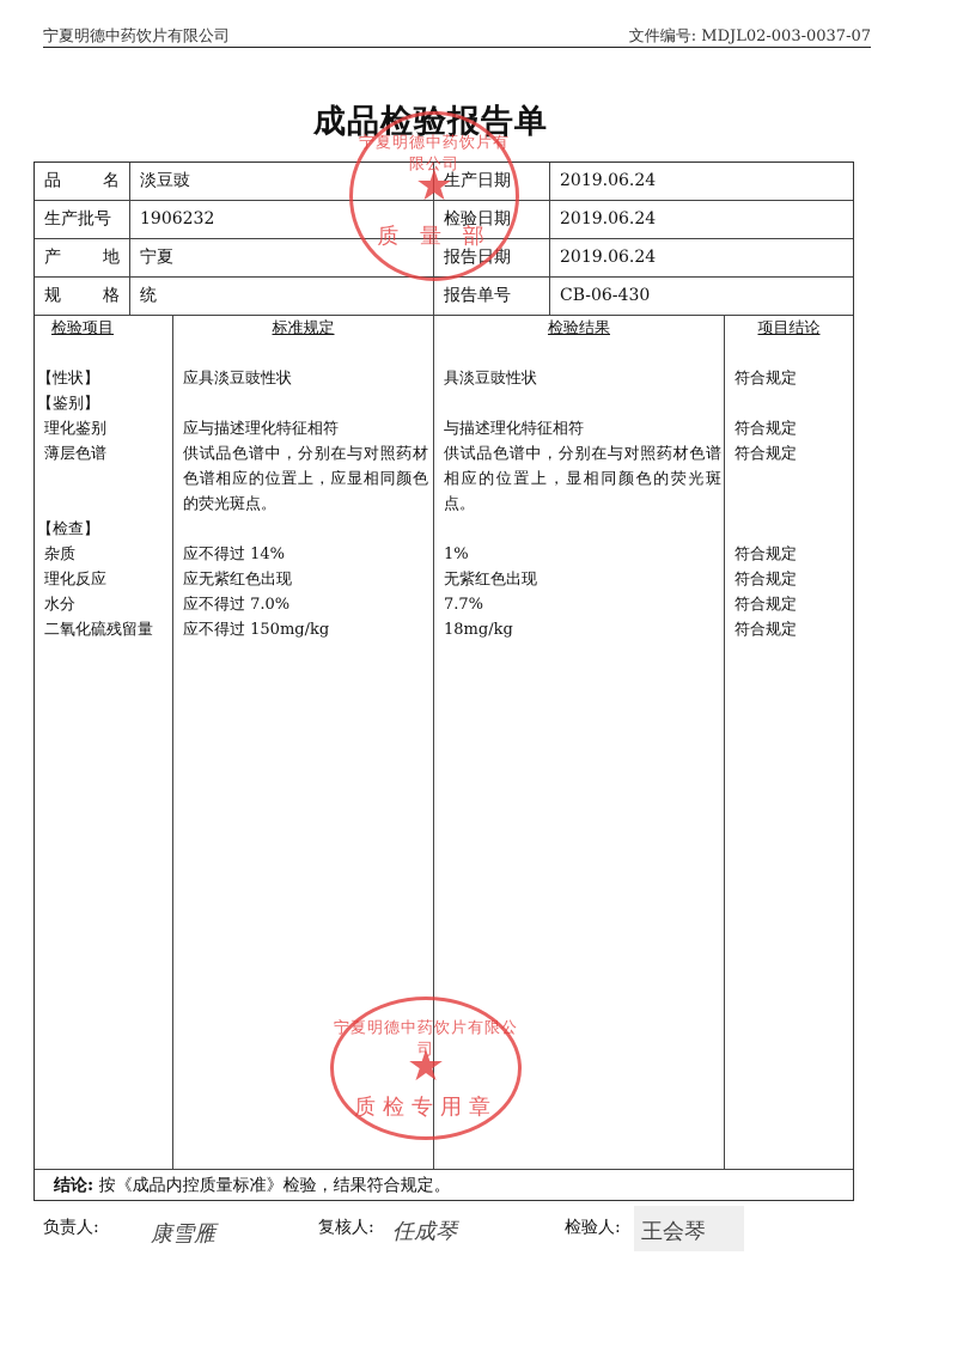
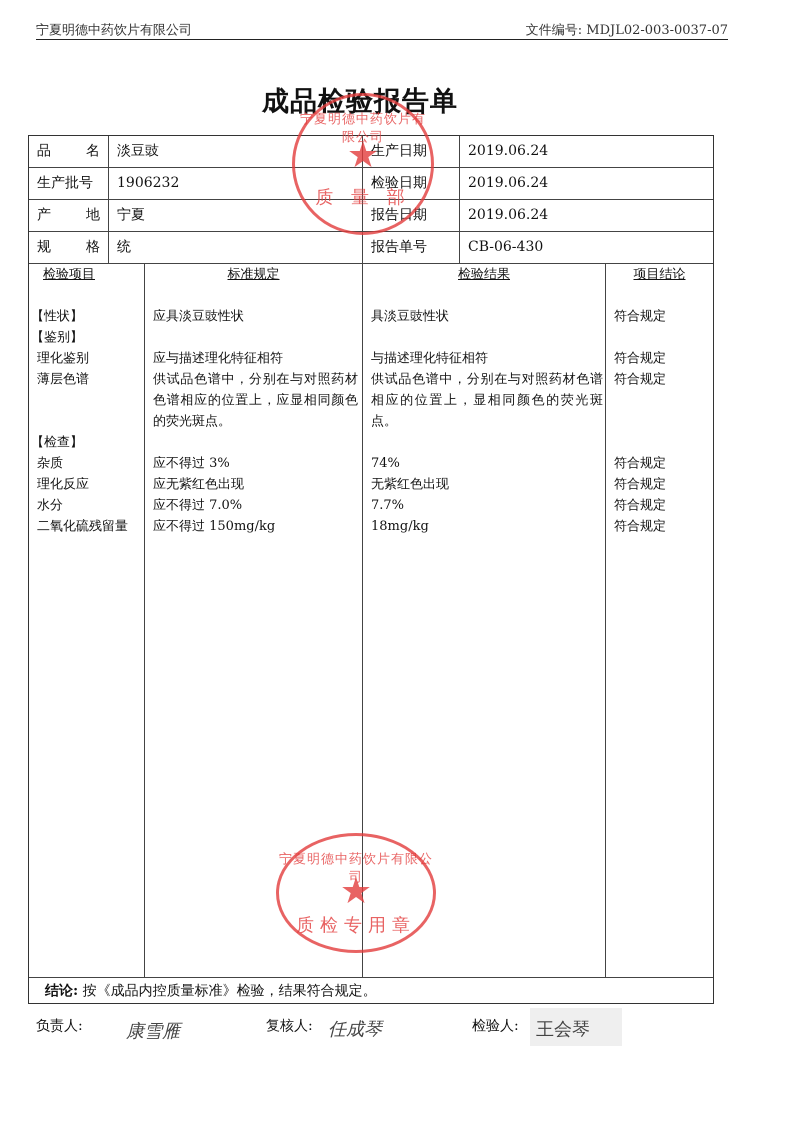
  宁夏明德中药饮片有限公司
  文件编号: MDJL02-003-0037-07
  成品检验报告单
  品
  名
  淡豆豉
  生产日期
  2019.06.24
  生产批号
  1906232
  检验日期
  2019.06.24
  产
  地
  宁夏
  报告日期
  2019.06.24
  规
  格
  统
  报告单号
  CB-06-430
  检验项目
  【性状】
  【鉴别】
  理化鉴别
  薄层色谱
  【检查】
  杂质
  理化反应
  水分
  二氧化硫残留量
  标准规定
  应具淡豆豉性状
  应与描述理化特征相符
  供试品色谱中，分别在与对照药材色谱相应的位置上，应显相同颜色的荧光斑点。
- 应不得过 14%
+ 应不得过 3%
  应无紫红色出现
  应不得过 7.0%
  应不得过 150mg/kg
  检验结果
  具淡豆豉性状
  与描述理化特征相符
  供试品色谱中，分别在与对照药材色谱相应的位置上，显相同颜色的荧光斑点。
- 1%
+ 74%
  无紫红色出现
  7.7%
  18mg/kg
  项目结论
  符合规定
  符合规定
  符合规定
  符合规定
  符合规定
  符合规定
  符合规定
  结论: 按《成品内控质量标准》检验，结果符合规定。
  负责人:
  康雪雁
  复核人:
  任成琴
  检验人:
  王会琴
  宁夏明德中药饮片有限公司
  ★
  质 量 部
  宁夏明德中药饮片有限公司
  ★
  质检专用章
